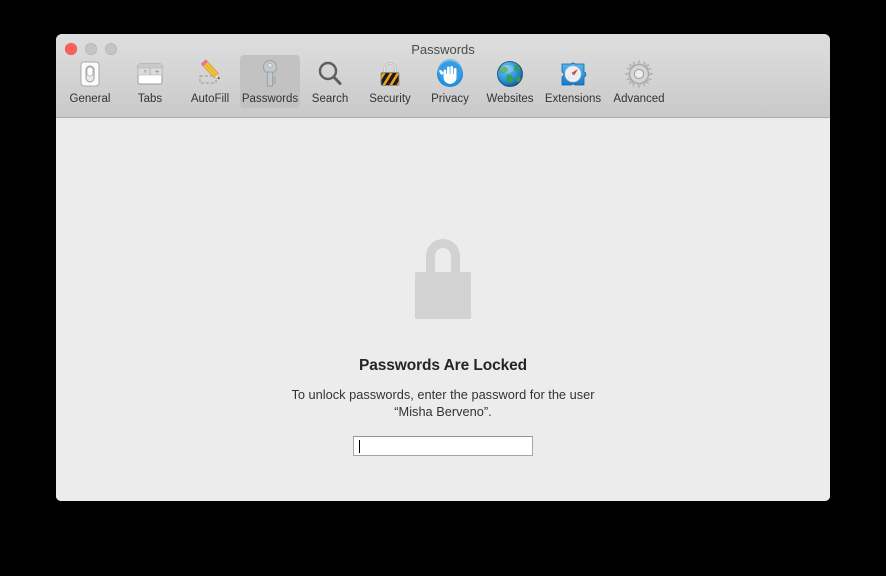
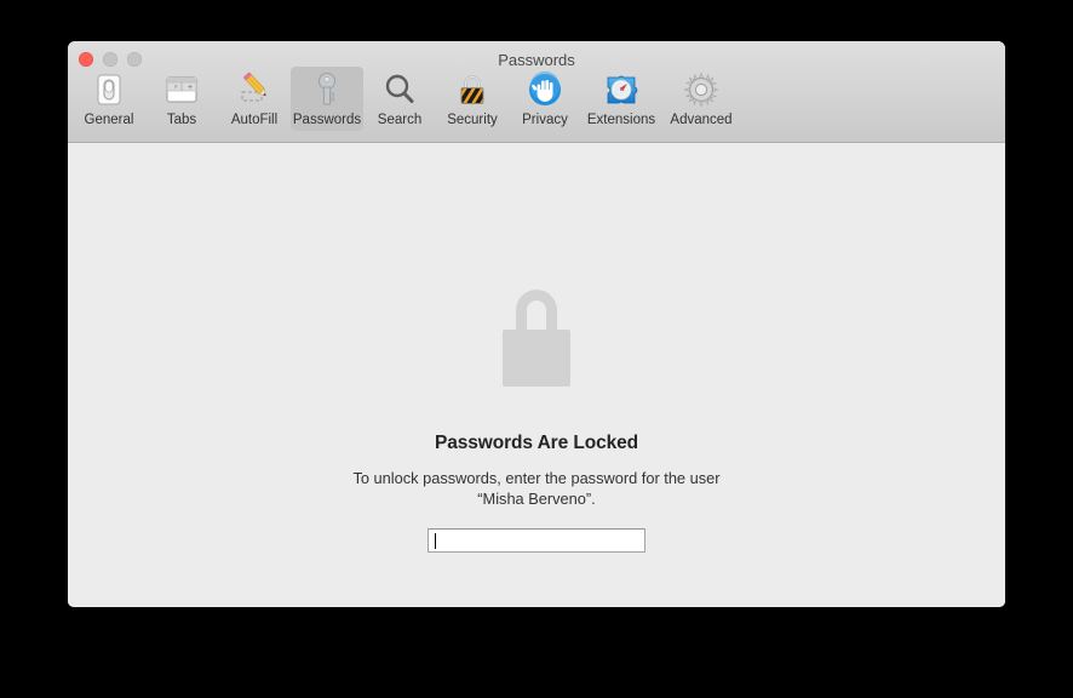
  Passwords
  General
  Tabs
  AutoFill
  Passwords
  Search
  Security
  Privacy
- Websites
  Extensions
  Advanced
  Passwords Are Locked
  To unlock passwords, enter the password for the user “Misha Berveno”.
